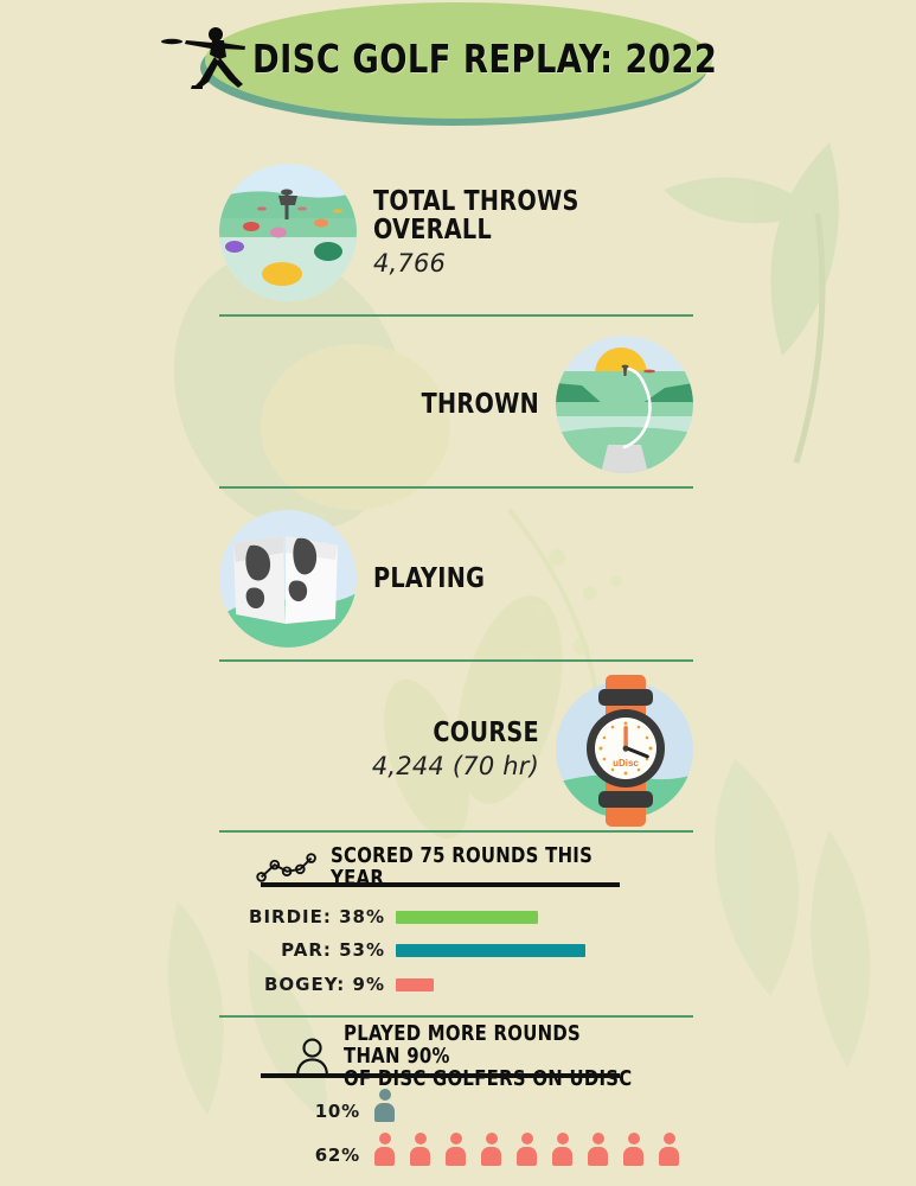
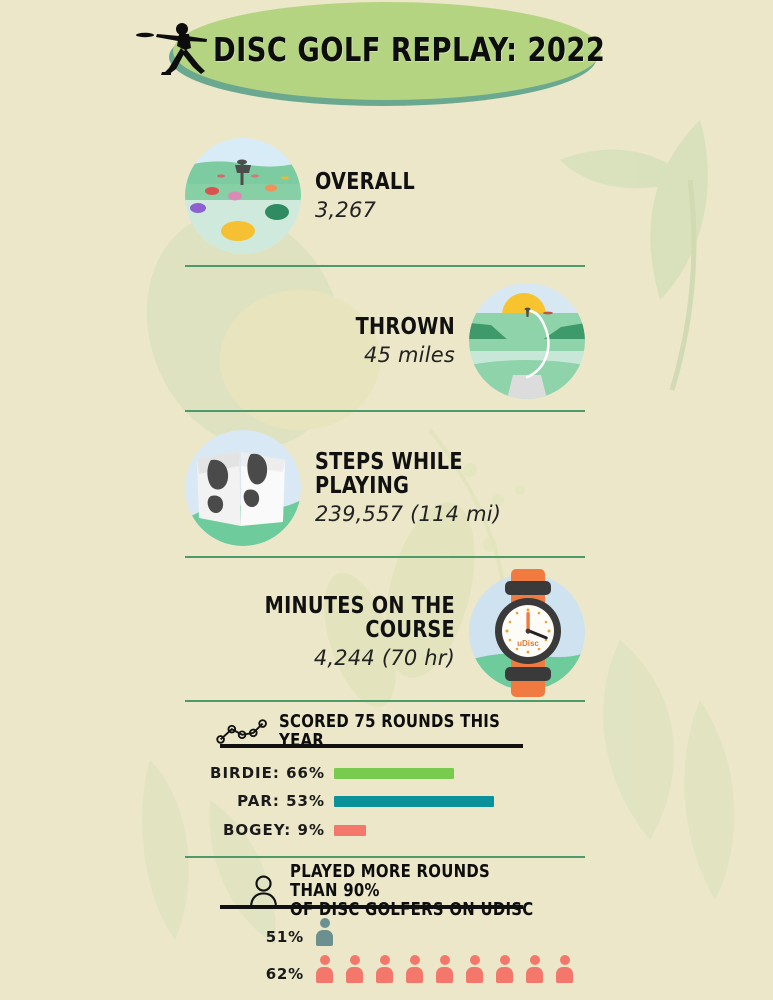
  DISC GOLF REPLAY: 2022
- TOTAL THROWS
  OVERALL
- 4,766
+ 3,267
  THROWN
+ 45 miles
+ STEPS WHILE
  PLAYING
+ 239,557 (114 mi)
  uDisc
+ MINUTES ON THE
  COURSE
  4,244 (70 hr)
  SCORED 75 ROUNDS THIS YEAR
- BIRDIE: 38%
+ BIRDIE: 66%
  PAR: 53%
  BOGEY: 9%
  PLAYED MORE ROUNDS THAN 90%
  OF DISC GOLFERS ON UDISC
- 10%
+ 51%
  62%
